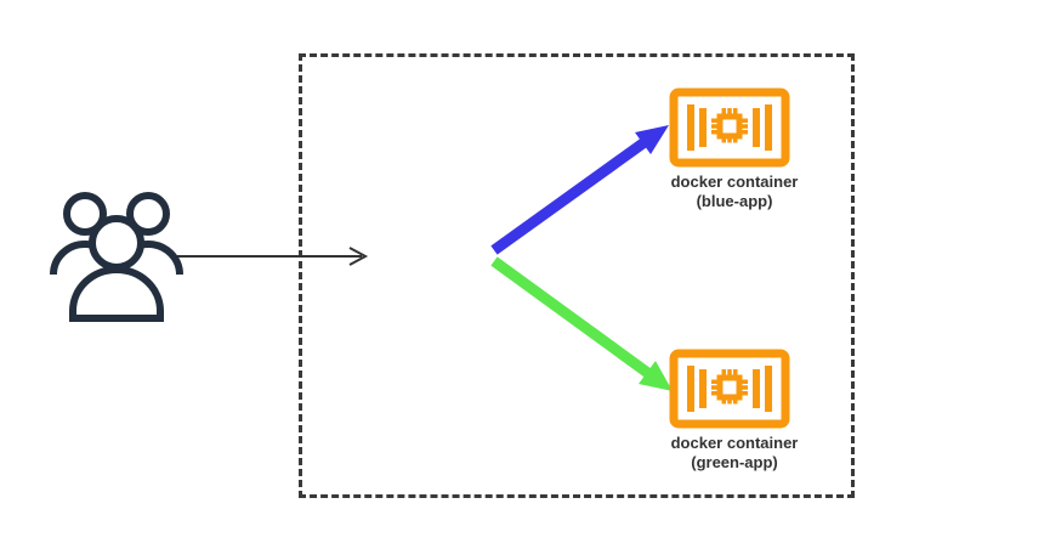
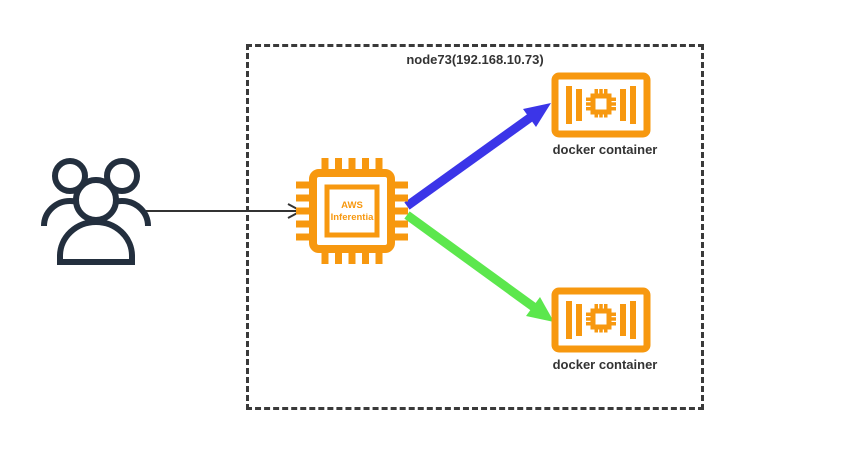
+ node73(192.168.10.73)
+ AWS
+ Inferentia
  docker container
- (blue-app)
  docker container
- (green-app)
